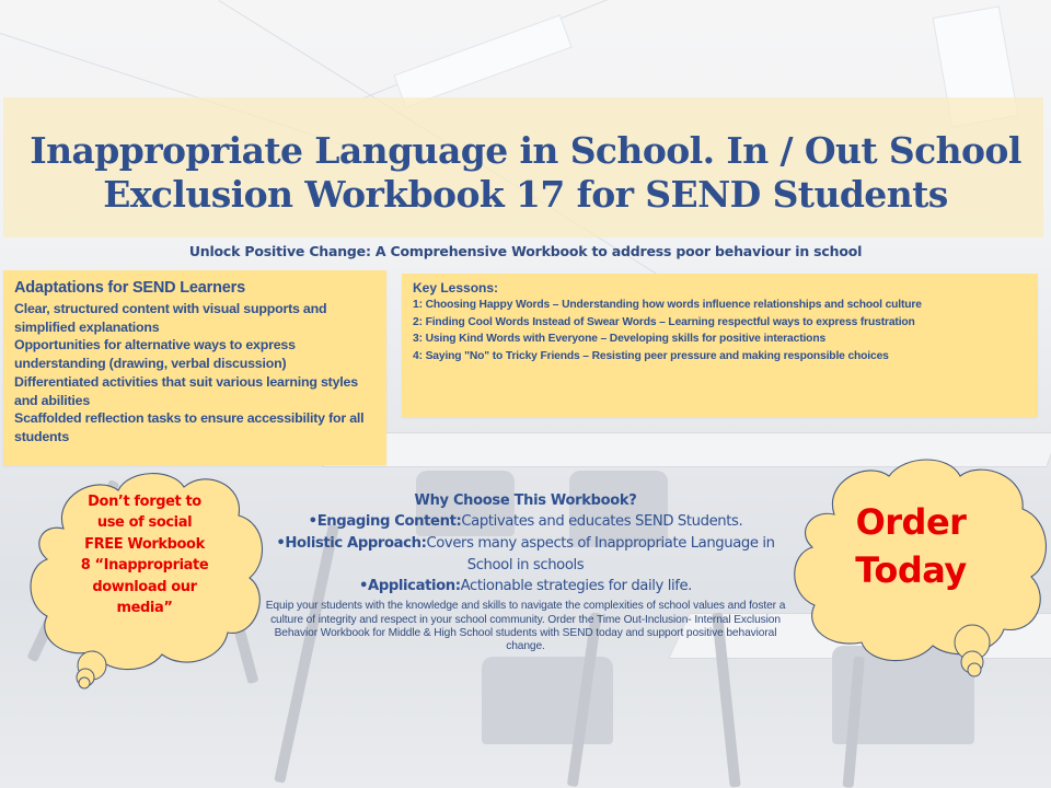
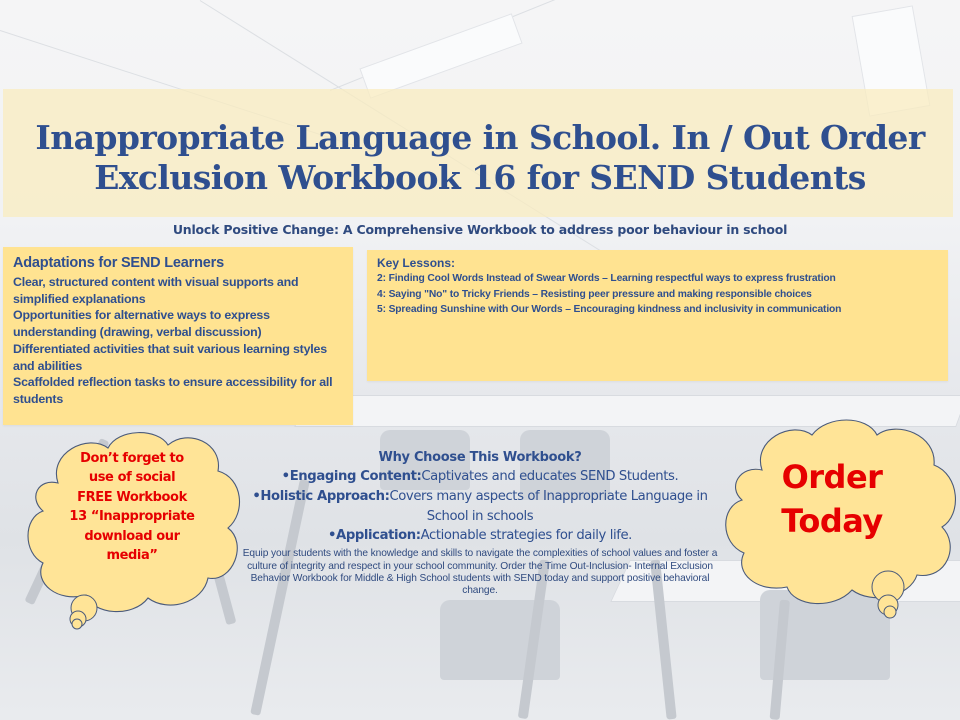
- Inappropriate Language in School. In / Out School
+ Inappropriate Language in School. In / Out Order
- Exclusion Workbook 17 for SEND Students
+ Exclusion Workbook 16 for SEND Students
  Unlock Positive Change: A Comprehensive Workbook to address poor behaviour in school
  Adaptations for SEND Learners
  Clear, structured content with visual supports and simplified explanations
  Opportunities for alternative ways to express understanding (drawing, verbal discussion)
  Differentiated activities that suit various learning styles and abilities
  Scaffolded reflection tasks to ensure accessibility for all students
  Key Lessons:
- 1: Choosing Happy Words – Understanding how words influence relationships and school culture
  2: Finding Cool Words Instead of Swear Words – Learning respectful ways to express frustration
- 3: Using Kind Words with Everyone – Developing skills for positive interactions
  4: Saying "No" to Tricky Friends – Resisting peer pressure and making responsible choices
+ 5: Spreading Sunshine with Our Words – Encouraging kindness and inclusivity in communication
  Why Choose This Workbook?
  •Engaging Content:Captivates and educates SEND Students.
  •Holistic Approach:Covers many aspects of Inappropriate Language in School in schools
  •Application:Actionable strategies for daily life.
  Equip your students with the knowledge and skills to navigate the complexities of school values and foster a culture of integrity and respect in your school community. Order the Time Out-Inclusion- Internal Exclusion Behavior Workbook for Middle & High School students with SEND today and support positive behavioral change.
  Don’t forget to
  use of social
  FREE Workbook
- 8 “Inappropriate
+ 13 “Inappropriate
  download our
  media”
  Order
  Today
